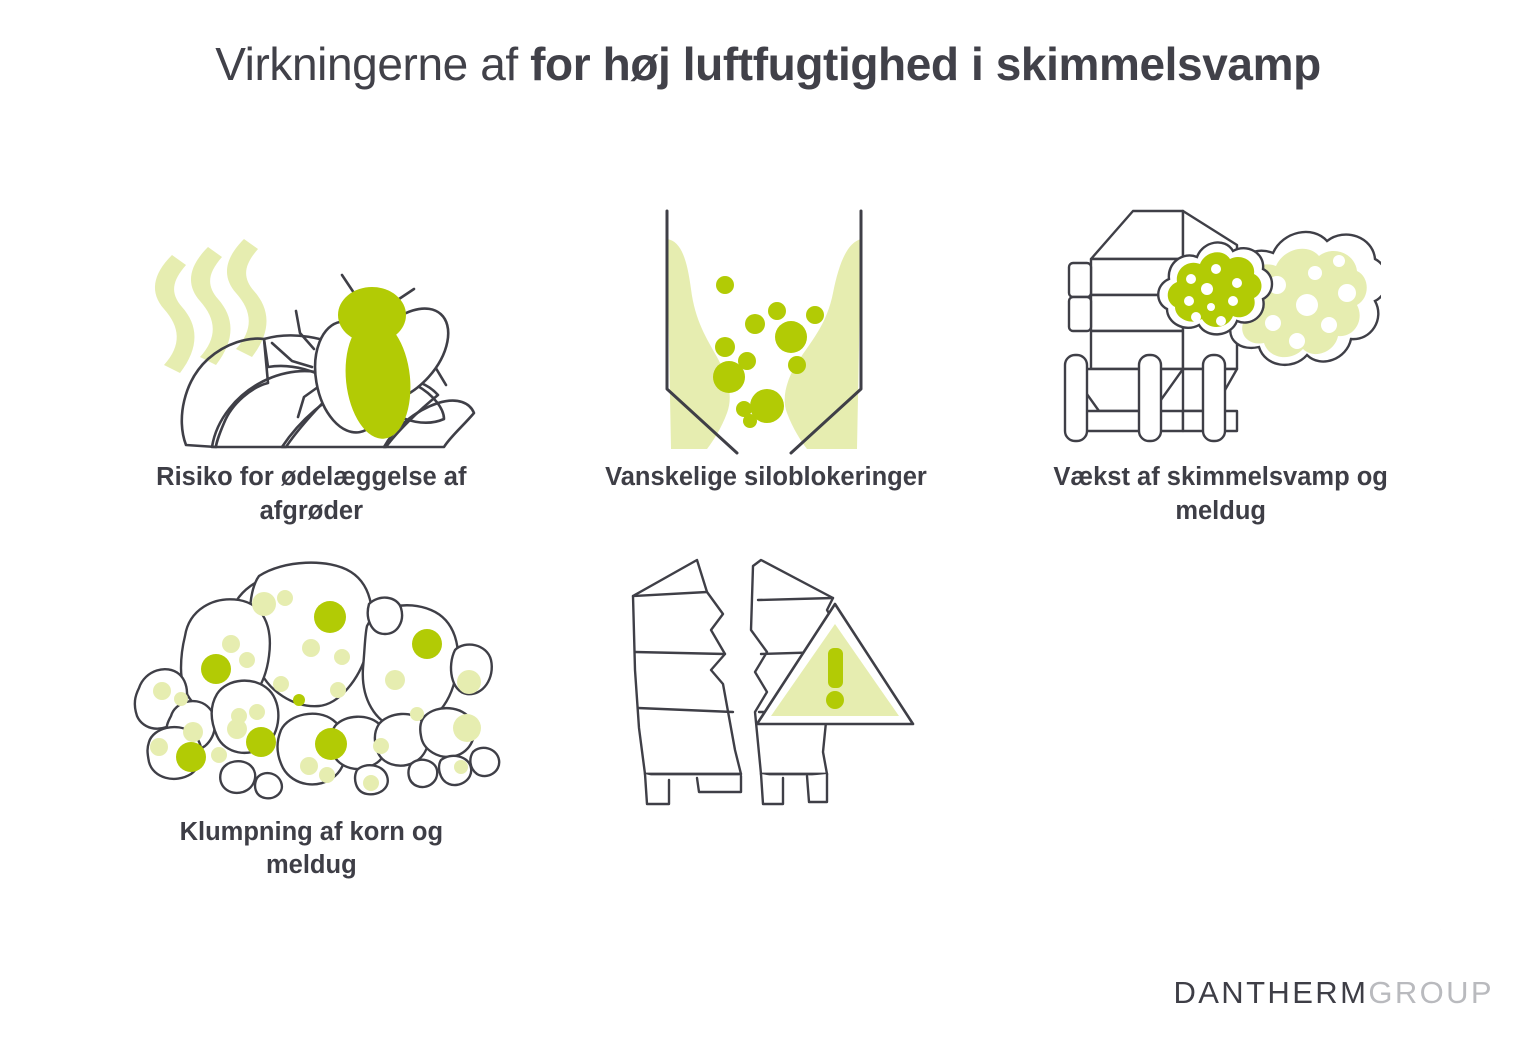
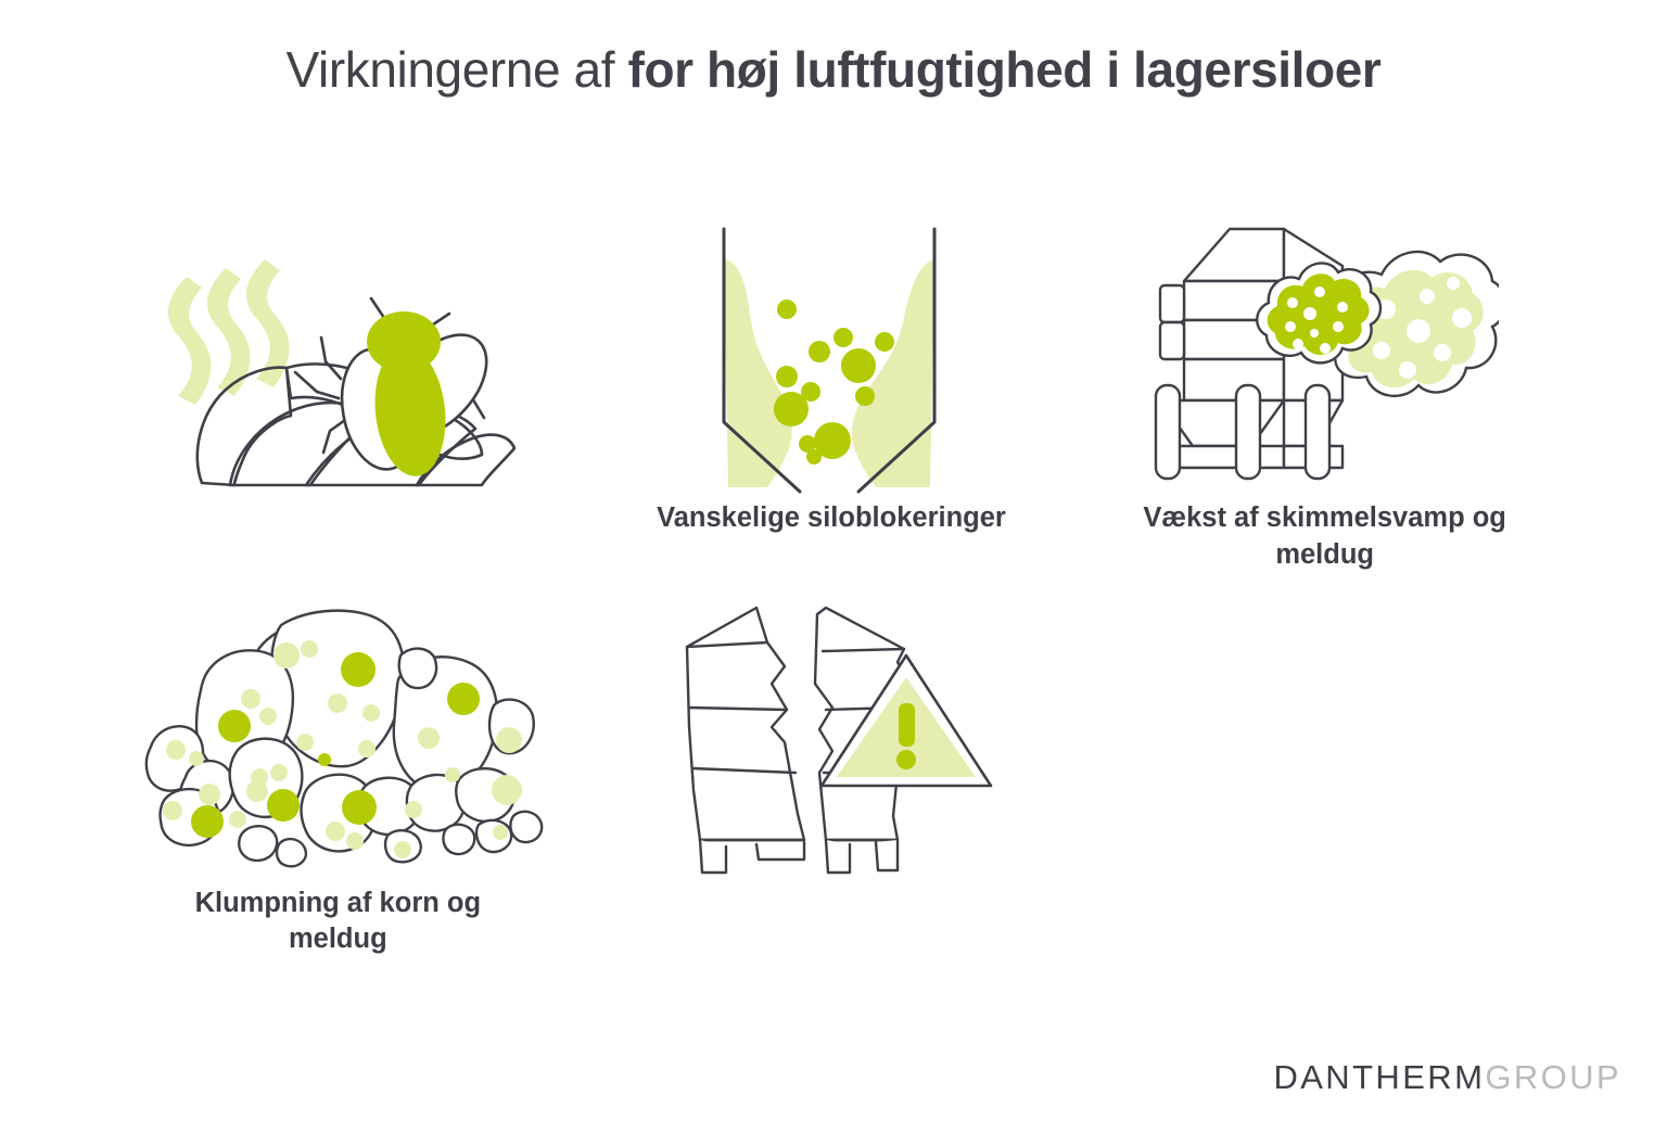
- Virkningerne af for høj luftfugtighed i skimmelsvamp
+ Virkningerne af for høj luftfugtighed i lagersiloer
- Risiko for ødelæggelse af afgrøder
  Vanskelige siloblokeringer
  Vækst af skimmelsvamp og meldug
  Klumpning af korn og meldug
  DANTHERMGROUP
